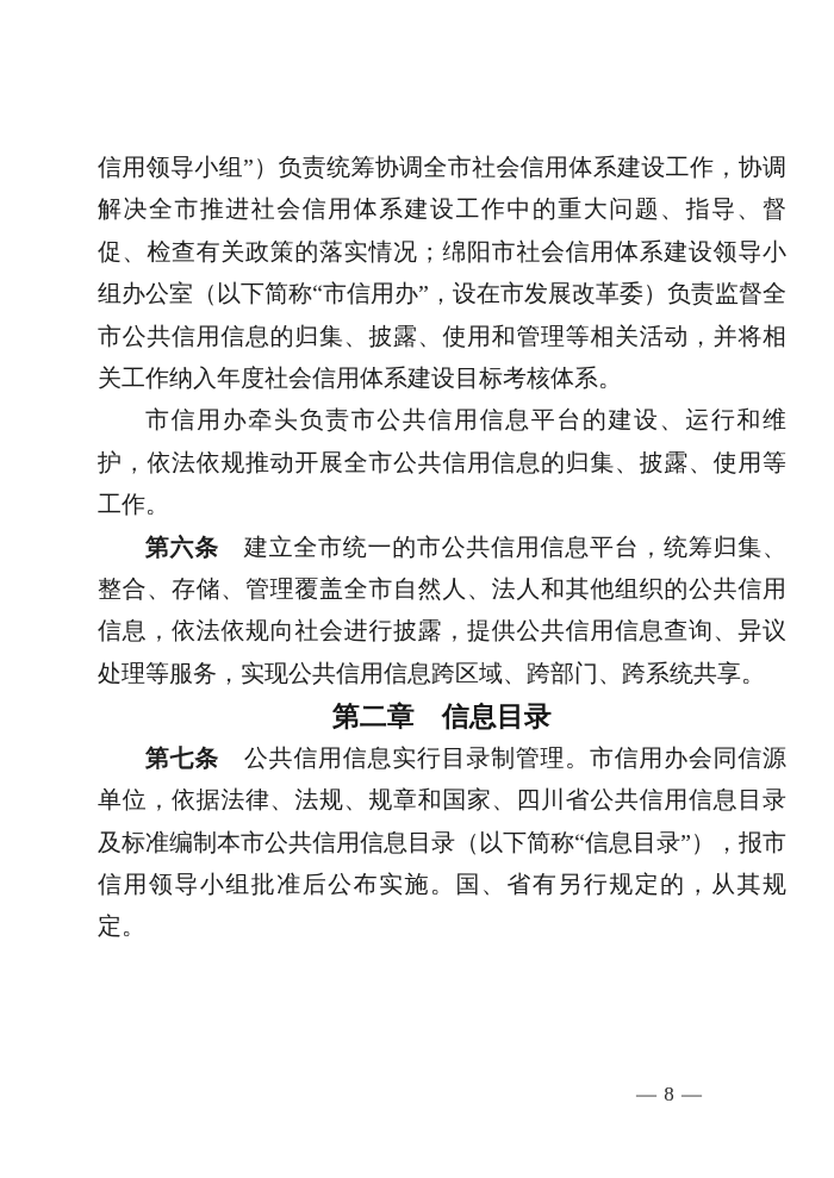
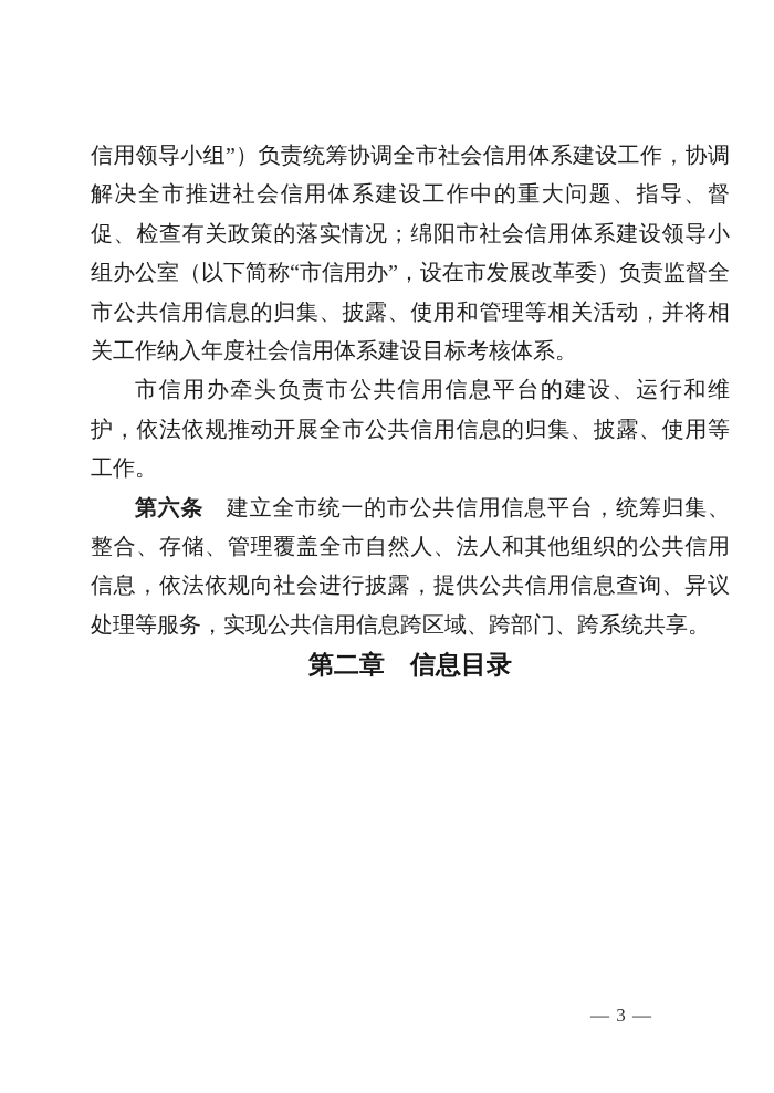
  信用领导小组”）负责统筹协调全市社会信用体系建设工作，协调解决全市推进社会信用体系建设工作中的重大问题、指导、督促、检查有关政策的落实情况；绵阳市社会信用体系建设领导小组办公室（以下简称“市信用办”，设在市发展改革委）负责监督全市公共信用信息的归集、披露、使用和管理等相关活动，并将相关工作纳入年度社会信用体系建设目标考核体系。
  市信用办牵头负责市公共信用信息平台的建设、运行和维护，依法依规推动开展全市公共信用信息的归集、披露、使用等工作。
  第六条 建立全市统一的市公共信用信息平台，统筹归集、整合、存储、管理覆盖全市自然人、法人和其他组织的公共信用信息，依法依规向社会进行披露，提供公共信用信息查询、异议处理等服务，实现公共信用信息跨区域、跨部门、跨系统共享。
  第二章 信息目录
- 第七条 公共信用信息实行目录制管理。市信用办会同信源单位，依据法律、法规、规章和国家、四川省公共信用信息目录及标准编制本市公共信用信息目录（以下简称“信息目录”），报市信用领导小组批准后公布实施。国、省有另行规定的，从其规定。
- — 8 —
+ — 3 —
